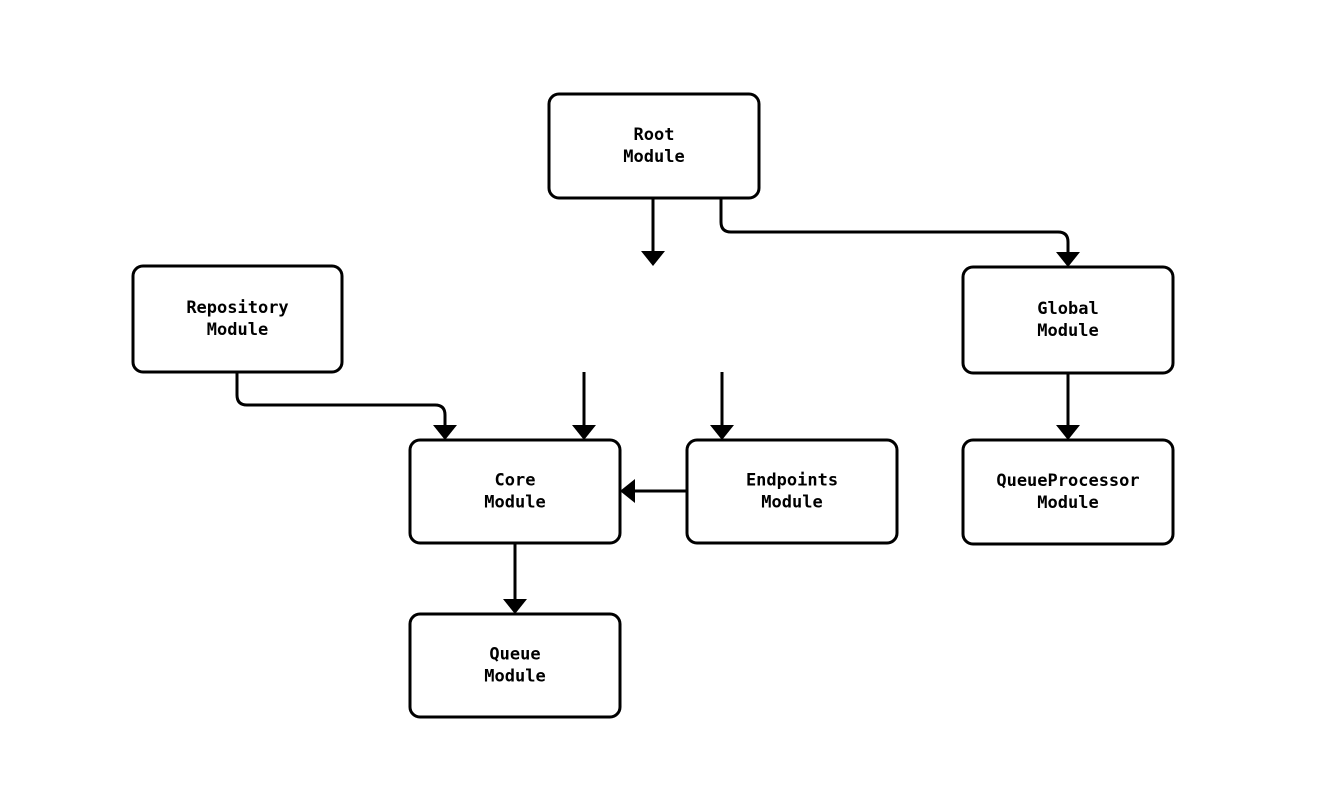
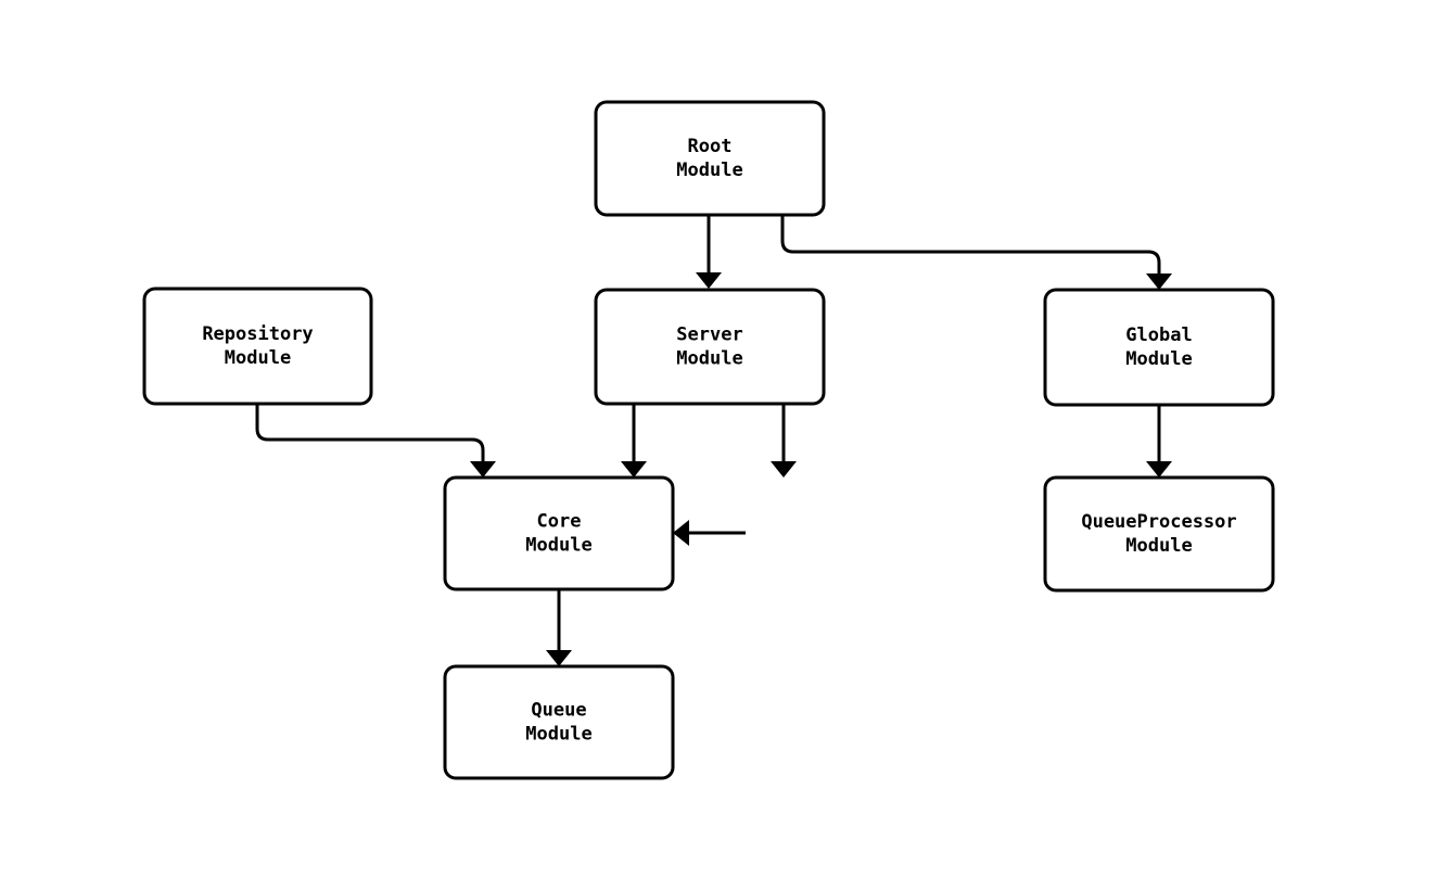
  Root Module
  Repository Module
+ Server Module
  Global Module
  Core Module
- Endpoints Module
  QueueProcessor Module
  Queue Module
